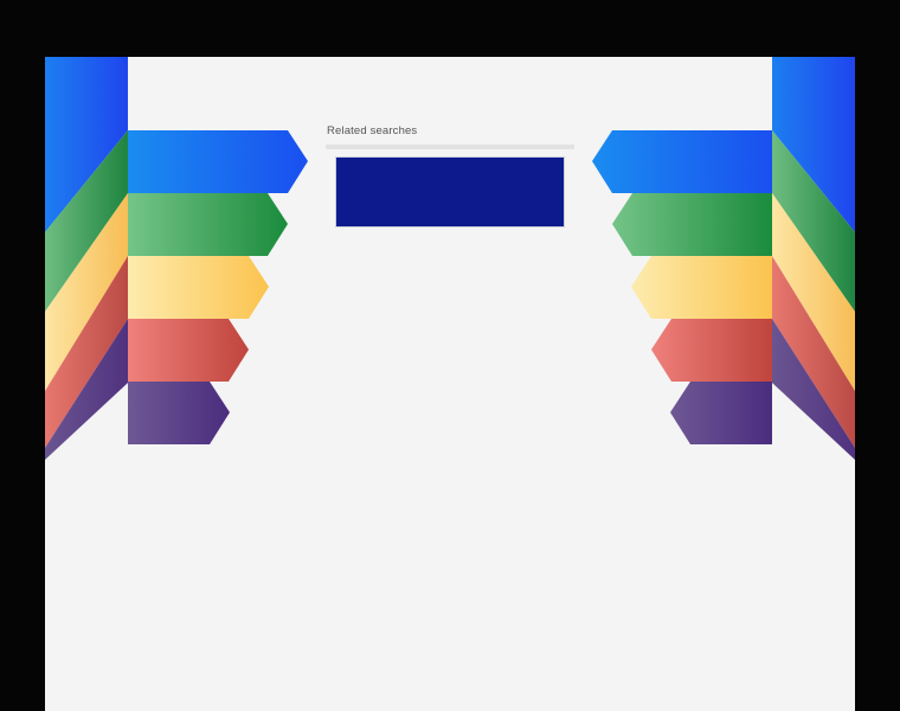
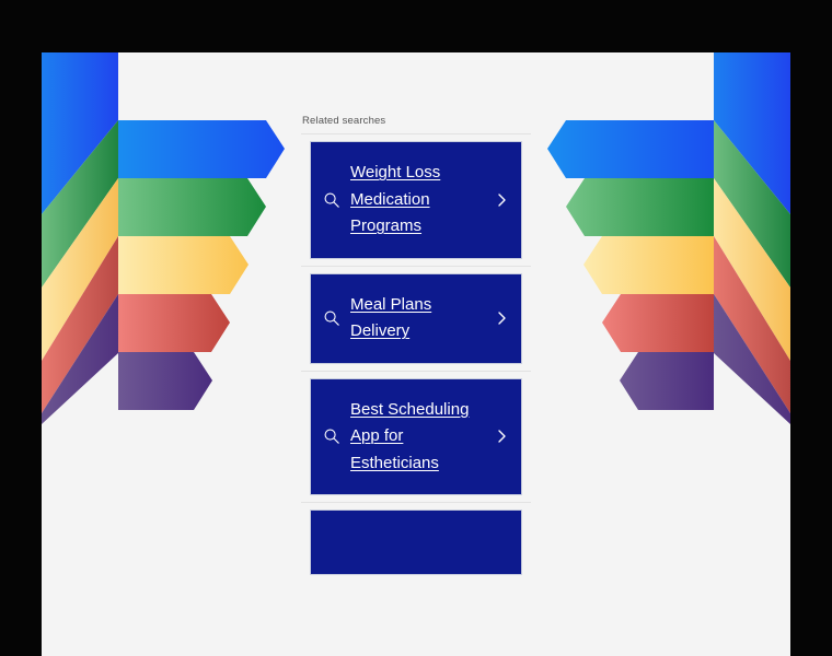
  Related searches
+ Weight Loss Medication Programs
+ Meal Plans Delivery
+ Best Scheduling App for Estheticians
